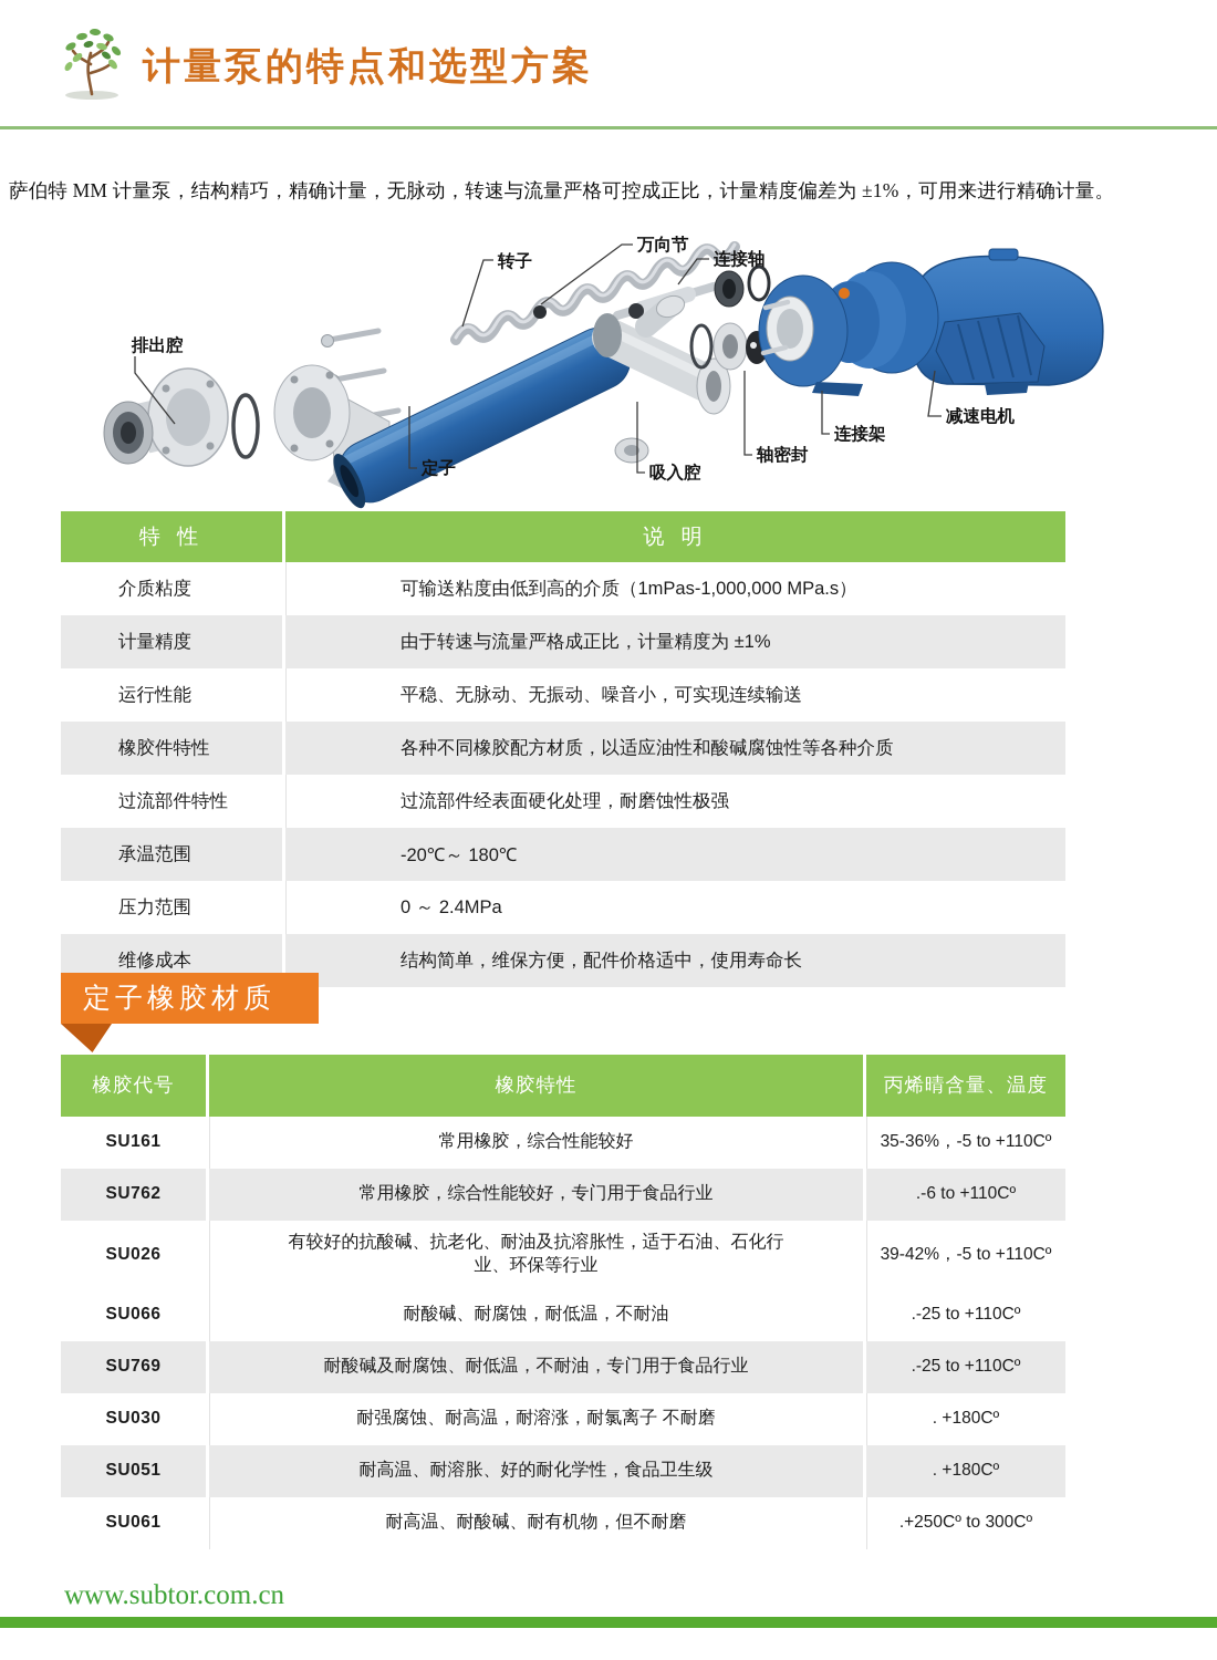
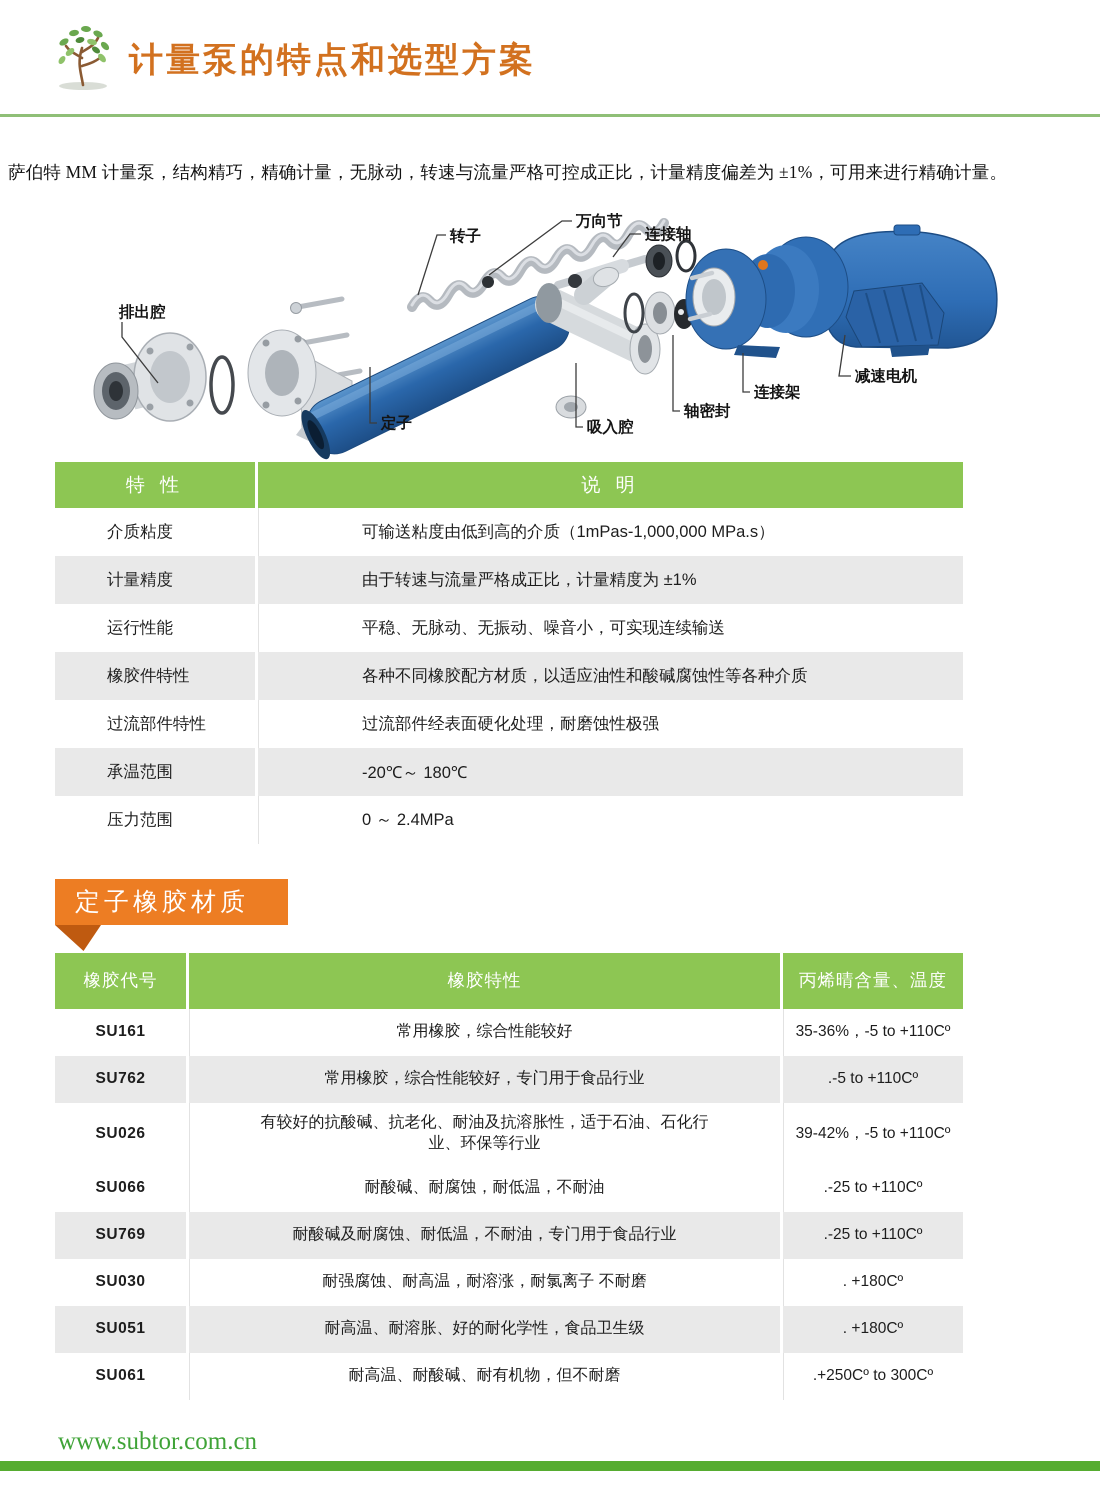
  计量泵的特点和选型方案
  萨伯特 MM 计量泵，结构精巧，精确计量，无脉动，转速与流量严格可控成正比，计量精度偏差为 ±1%，可用来进行精确计量。
  转子
  万向节
  连接轴
  排出腔
  定子
  吸入腔
  轴密封
  连接架
  减速电机
  特 性	说 明
  介质粘度	可输送粘度由低到高的介质（1mPas-1,000,000 MPa.s）
  计量精度	由于转速与流量严格成正比，计量精度为 ±1%
  运行性能	平稳、无脉动、无振动、噪音小，可实现连续输送
  橡胶件特性	各种不同橡胶配方材质，以适应油性和酸碱腐蚀性等各种介质
  过流部件特性	过流部件经表面硬化处理，耐磨蚀性极强
  承温范围	-20℃～ 180℃
  压力范围	0 ～ 2.4MPa
- 维修成本	结构简单，维保方便，配件价格适中，使用寿命长
  定子橡胶材质
  橡胶代号	橡胶特性	丙烯晴含量、温度
  SU161	常用橡胶，综合性能较好	35-36%，-5 to +110Cº
- SU762	常用橡胶，综合性能较好，专门用于食品行业	.-6 to +110Cº
+ SU762	常用橡胶，综合性能较好，专门用于食品行业	.-5 to +110Cº
  SU026	有较好的抗酸碱、抗老化、耐油及抗溶胀性，适于石油、石化行业、环保等行业	39-42%，-5 to +110Cº
  SU066	耐酸碱、耐腐蚀，耐低温，不耐油	.-25 to +110Cº
  SU769	耐酸碱及耐腐蚀、耐低温，不耐油，专门用于食品行业	.-25 to +110Cº
  SU030	耐强腐蚀、耐高温，耐溶涨，耐氯离子 不耐磨	. +180Cº
  SU051	耐高温、耐溶胀、好的耐化学性，食品卫生级	. +180Cº
  SU061	耐高温、耐酸碱、耐有机物，但不耐磨	.+250Cº to 300Cº
  www.subtor.com.cn
